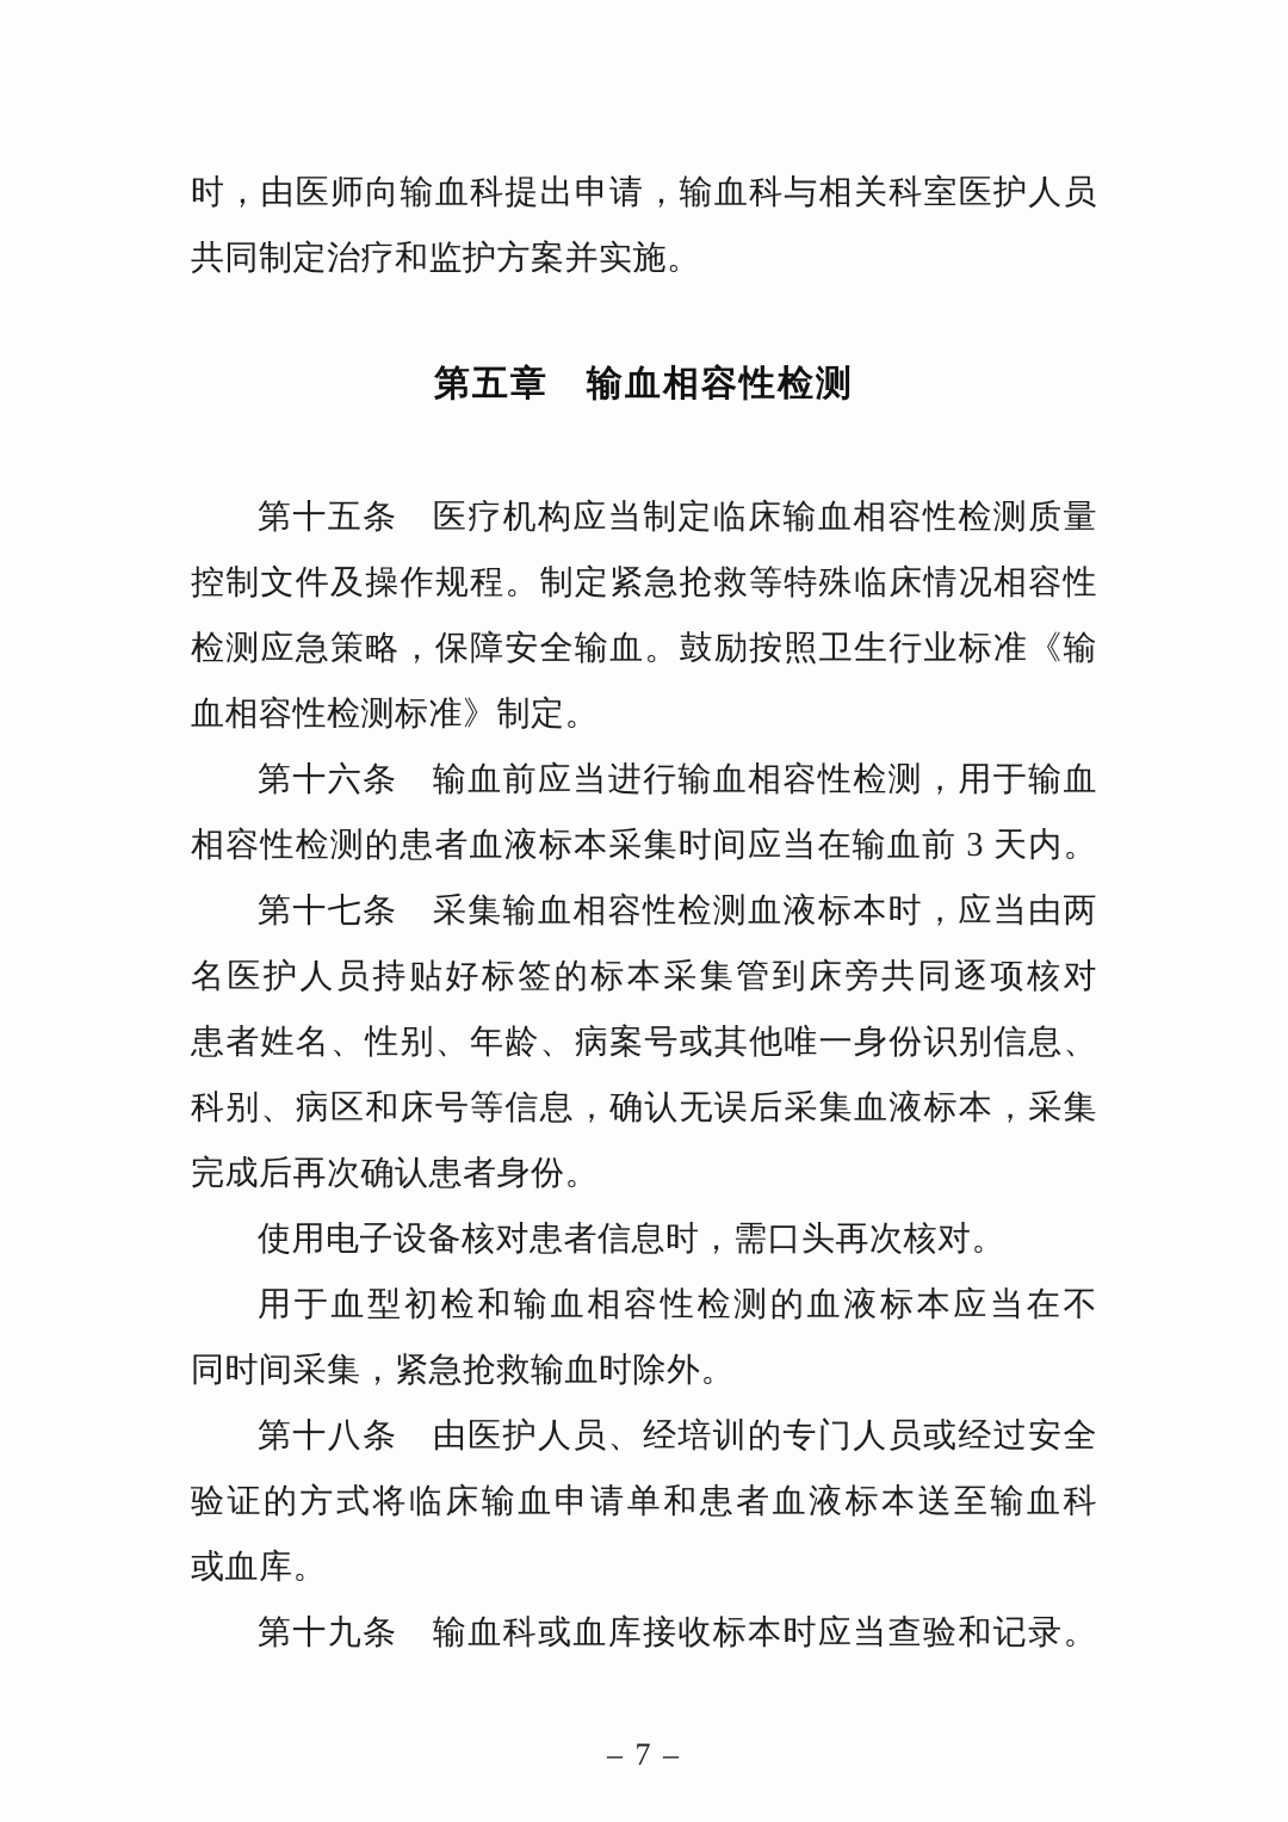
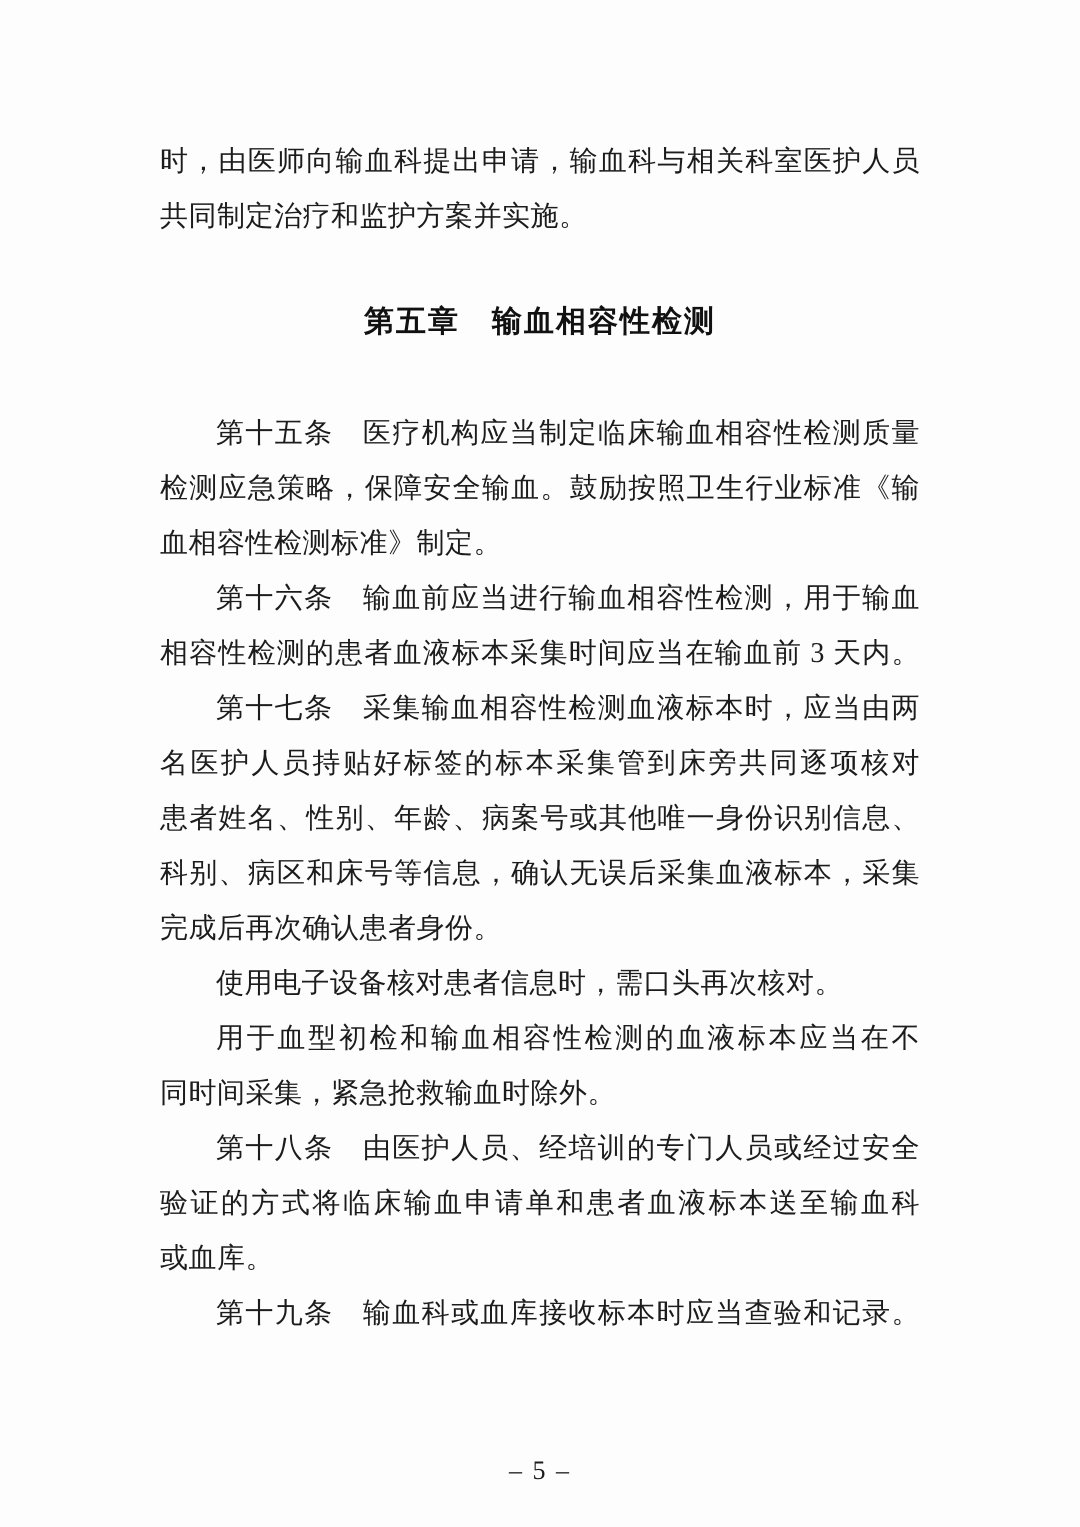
  时，由医师向输血科提出申请，输血科与相关科室医护人员
  共同制定治疗和监护方案并实施。
  第五章 输血相容性检测
  第十五条 医疗机构应当制定临床输血相容性检测质量
- 控制文件及操作规程。制定紧急抢救等特殊临床情况相容性
  检测应急策略，保障安全输血。鼓励按照卫生行业标准《输
  血相容性检测标准》制定。
  第十六条 输血前应当进行输血相容性检测，用于输血
  相容性检测的患者血液标本采集时间应当在输血前 3 天内。
  第十七条 采集输血相容性检测血液标本时，应当由两
  名医护人员持贴好标签的标本采集管到床旁共同逐项核对
  患者姓名、性别、年龄、病案号或其他唯一身份识别信息、
  科别、病区和床号等信息，确认无误后采集血液标本，采集
  完成后再次确认患者身份。
  使用电子设备核对患者信息时，需口头再次核对。
  用于血型初检和输血相容性检测的血液标本应当在不
  同时间采集，紧急抢救输血时除外。
  第十八条 由医护人员、经培训的专门人员或经过安全
  验证的方式将临床输血申请单和患者血液标本送至输血科
  或血库。
  第十九条 输血科或血库接收标本时应当查验和记录。
- – 7 –
+ – 5 –
